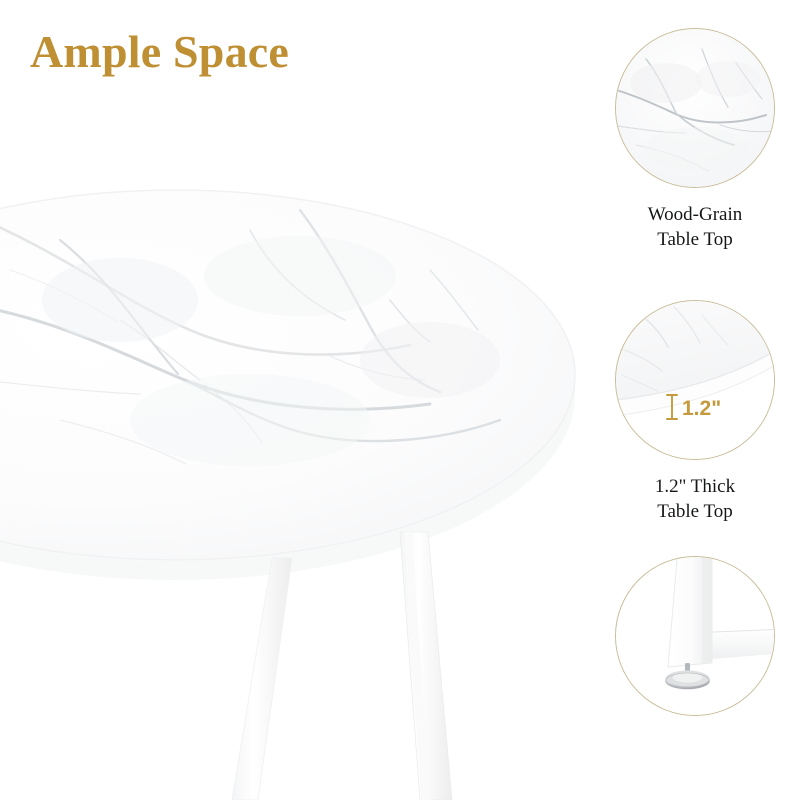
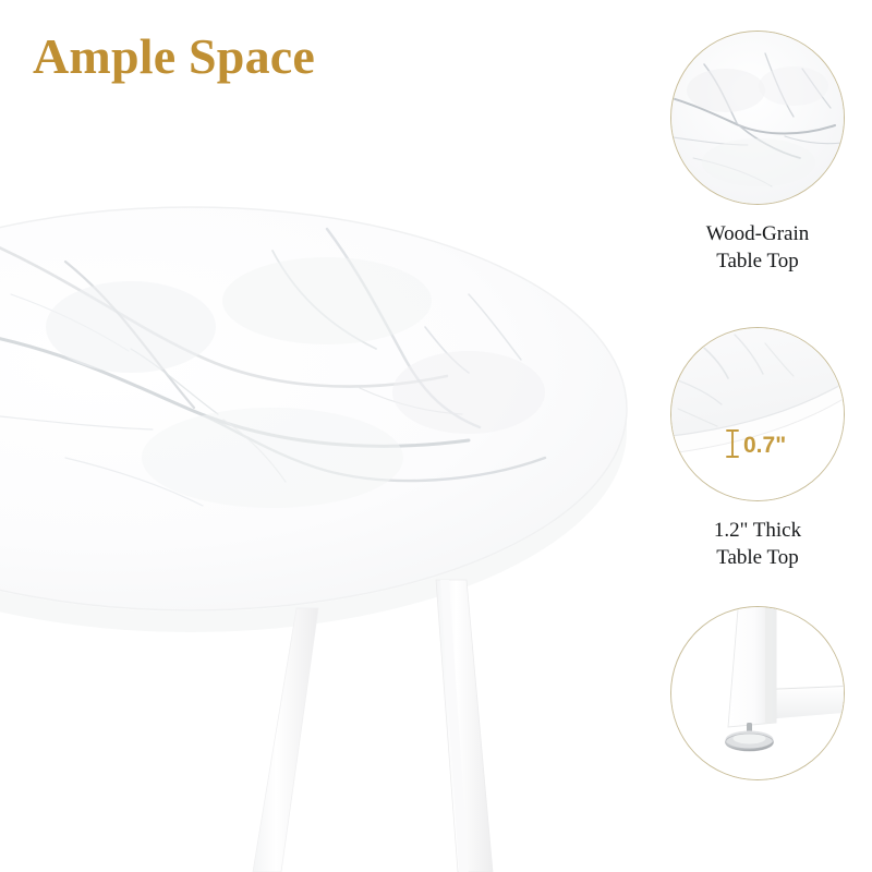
  Ample Space
  Wood-Grain
  Table Top
- 1.2"
+ 0.7"
  1.2" Thick
  Table Top
